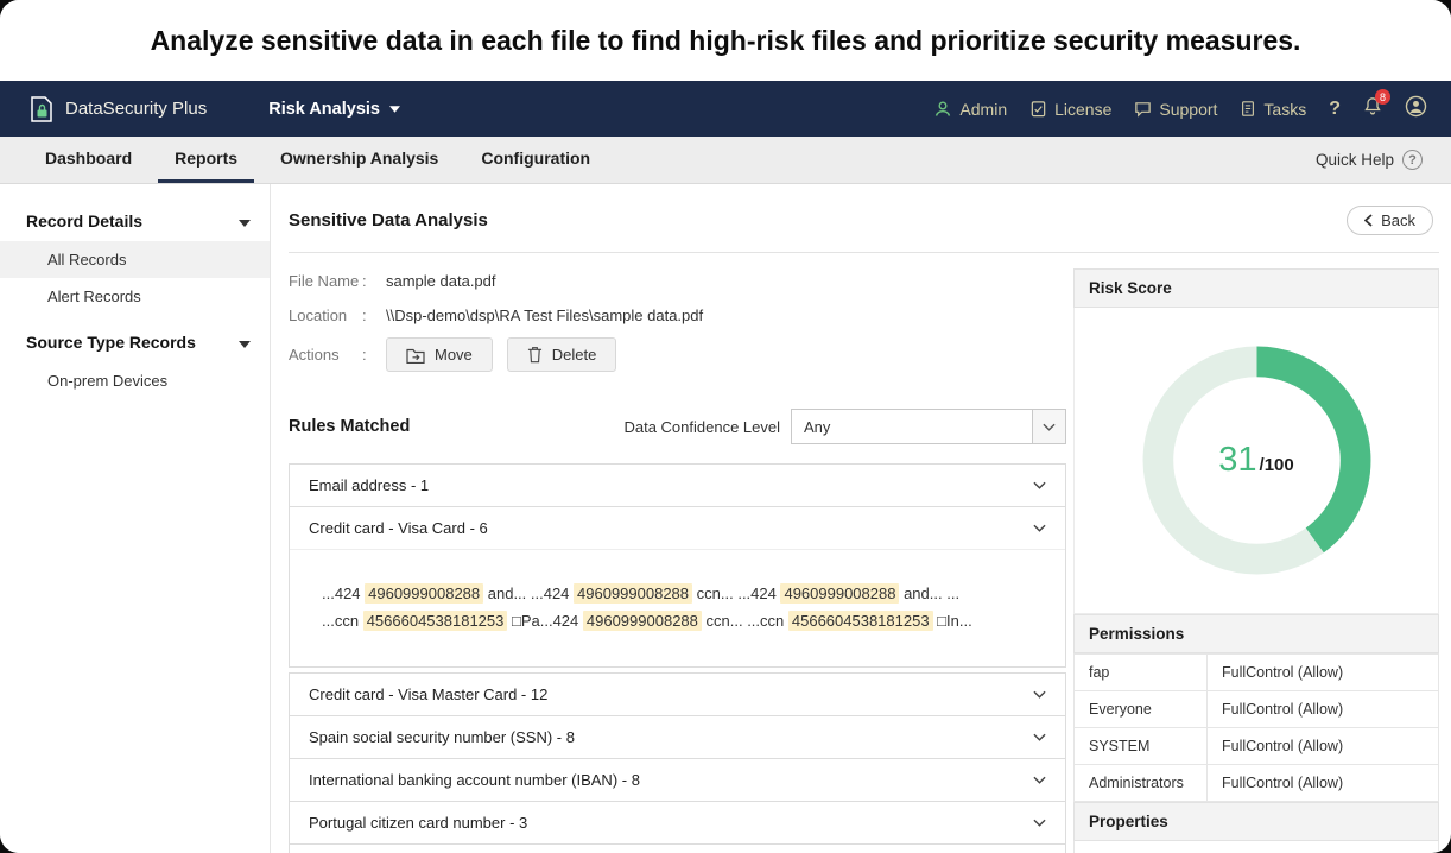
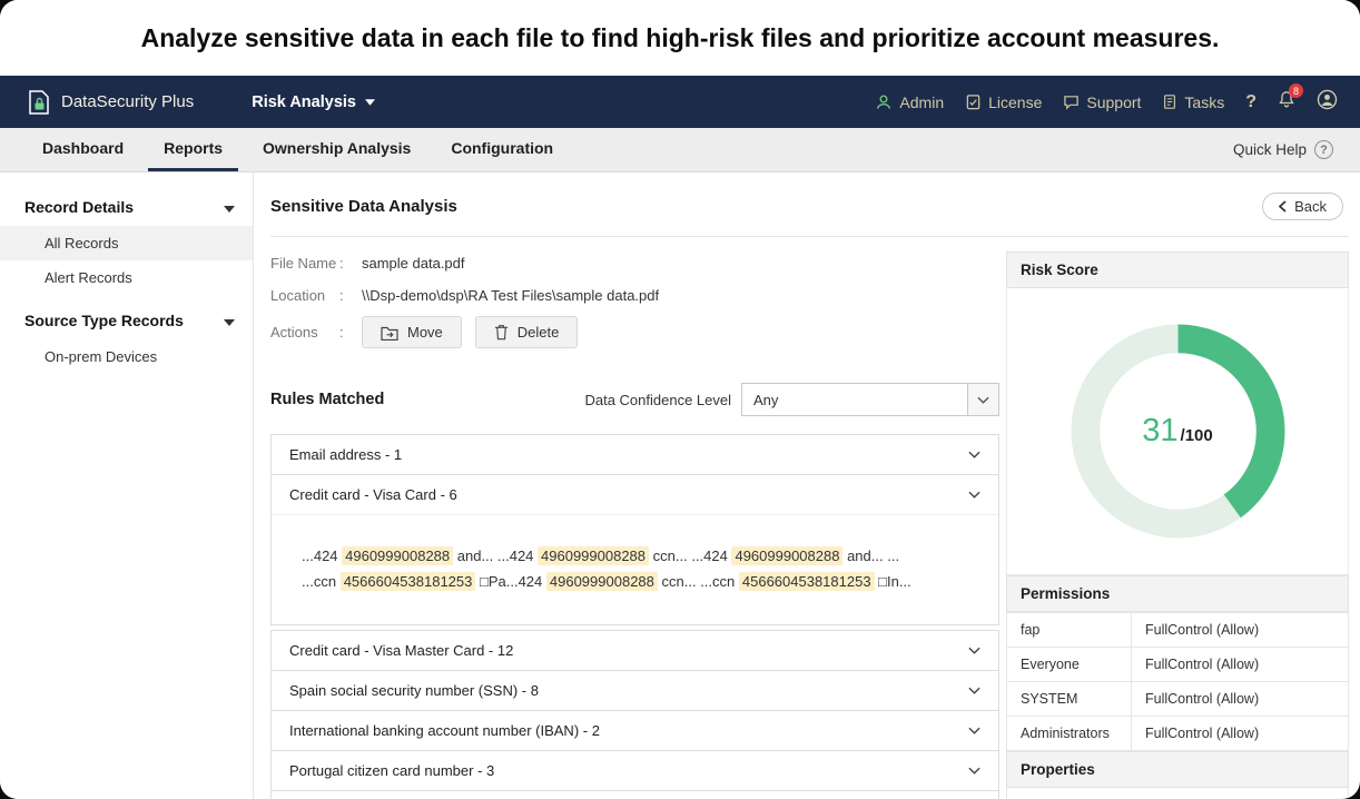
- Analyze sensitive data in each file to find high-risk files and prioritize security measures.
+ Analyze sensitive data in each file to find high-risk files and prioritize account measures.
  DataSecurity Plus
  Risk Analysis
  Admin
  License
  Support
  Tasks
  8
  Dashboard
  Reports
  Ownership Analysis
  Configuration
  Quick Help
  Record Details
  All Records
  Alert Records
  Source Type Records
  On-prem Devices
  Sensitive Data Analysis
  Back
  File Name
  :
  sample data.pdf
  Location
  :
  \\Dsp-demo\dsp\RA Test Files\sample data.pdf
  Actions
  :
  Move
  Delete
  Rules Matched
  Data Confidence Level
  Any
  Email address - 1
  Credit card - Visa Card - 6
  ...424 4960999008288 and... ...424 4960999008288 ccn... ...424 4960999008288 and... ...
  ...ccn 4566604538181253 □Pa...424 4960999008288 ccn... ...ccn 4566604538181253 □In...
  Credit card - Visa Master Card - 12
  Spain social security number (SSN) - 8
- International banking account number (IBAN) - 8
+ International banking account number (IBAN) - 2
  Portugal citizen card number - 3
  Risk Score
  31
  /100
  Permissions
  fap	FullControl (Allow)
  Everyone	FullControl (Allow)
  SYSTEM	FullControl (Allow)
  Administrators	FullControl (Allow)
  Properties
